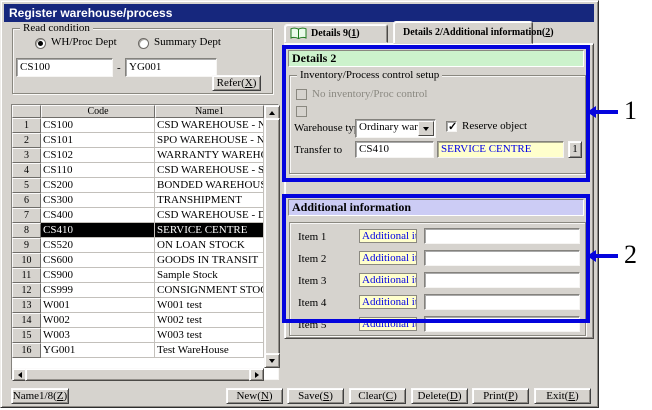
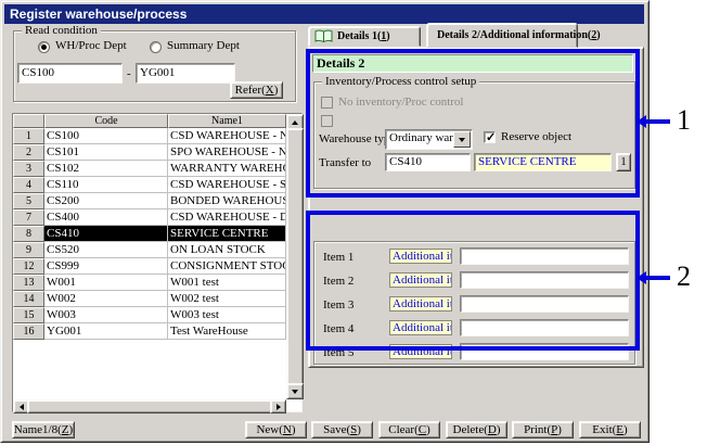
  Register warehouse/process
  Read condition
  WH/Proc Dept
  Summary Dept
  CS100
  -
  YG001
  Refer(X)
  Code
  Name1
  1
  CS100
  CSD WAREHOUSE - N
  2
  CS101
  SPO WAREHOUSE - N
  3
  CS102
  WARRANTY WAREH
  4
  CS110
  CSD WAREHOUSE - S
  5
  CS200
  BONDED WAREHOU
- 6
- CS300
- TRANSHIPMENT
  7
  CS400
  CSD WAREHOUSE - D
  8
  CS410
  SERVICE CENTRE
  9
  CS520
  ON LOAN STOCK
- 10
- CS600
- GOODS IN TRANSIT
- 11
- CS900
- Sample Stock
  12
  CS999
  CONSIGNMENT STO
  13
  W001
  W001 test
  14
  W002
  W002 test
  15
  W003
  W003 test
  16
  YG001
  Test WareHouse
- Details 9(1)
+ Details 1(1)
  Details 2/Additional information(2)
  Details 2
  Inventory/Process control setup
  No inventory/Proc control
  Warehouse ty
  Reserve object
  Transfer to
  CS410
  SERVICE CENTRE
  1
- Additional information
  Item 1
  Additional it
  Item 2
  Additional it
  Item 3
  Additional it
  Item 4
  Additional it
  Item 5
  Additional it
  Name1/8(Z)
  New(N)
  Save(S)
  Clear(C)
  Delete(D)
  Print(P)
  Exit(E)
  1
  2
